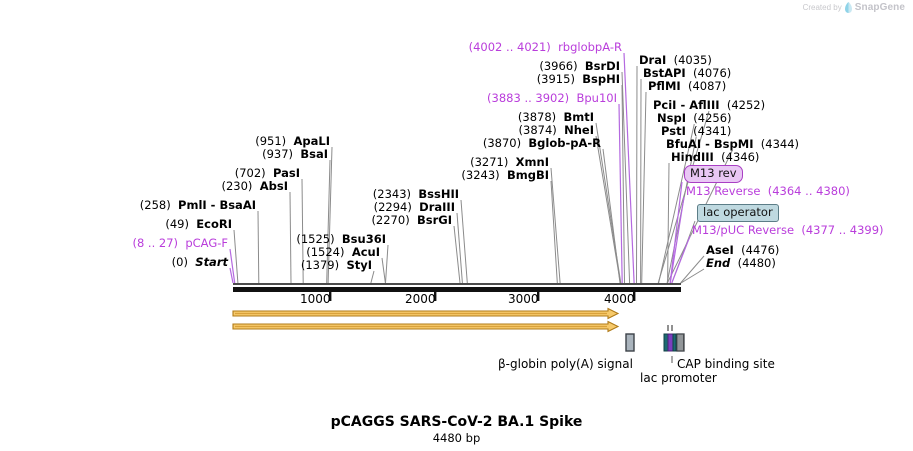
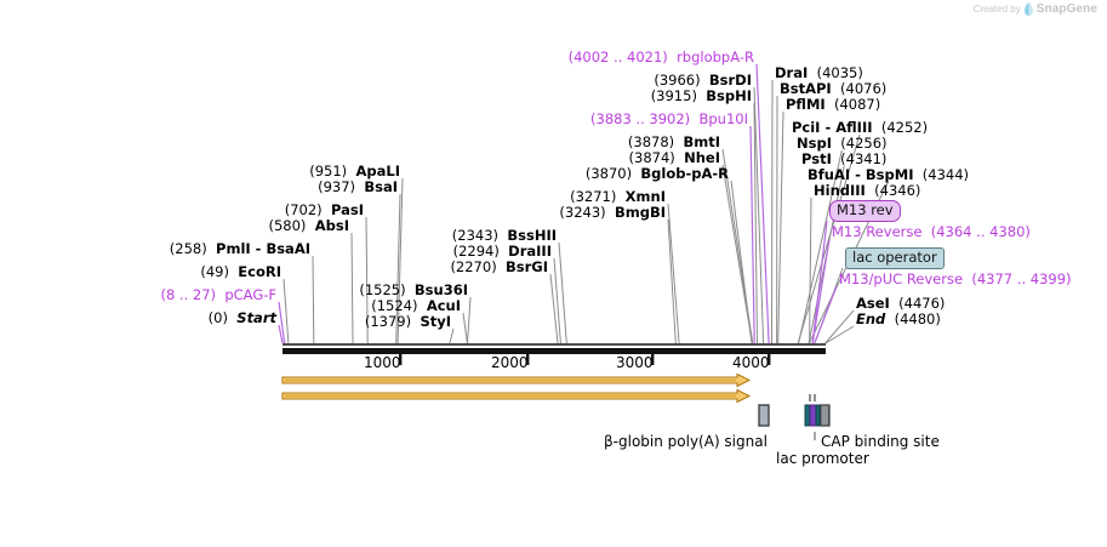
  Created by
  SnapGene
  (0) Start
  (8 .. 27) pCAG-F
  (49) EcoRI
  (258) PmlI - BsaAI
- (230) AbsI
+ (580) AbsI
  (702) PasI
  (937) BsaI
  (951) ApaLI
  (1379) StyI
  (1524) AcuI
  (1525) Bsu36I
  (2270) BsrGI
  (2294) DraIII
  (2343) BssHII
  (3243) BmgBI
  (3271) XmnI
  (3870) Bglob-pA-R
  (3874) NheI
  (3878) BmtI
  (3883 .. 3902) Bpu10I
  (3915) BspHI
  (3966) BsrDI
  (4002 .. 4021) rbglobpA-R
  DraI (4035)
  BstAPI (4076)
  PflMI (4087)
  PciI - AflIII (4252)
  NspI (4256)
  PstI (4341)
  BfuAI - BspMI (4344)
  HindIII (4346)
  M13 Reverse (4364 .. 4380)
  M13/pUC Reverse (4377 .. 4399)
  AseI (4476)
  End (4480)
  M13 rev
  lac operator
  1000
  2000
  3000
  4000
  β-globin poly(A) signal
  CAP binding site
  lac promoter
- pCAGGS SARS-CoV-2 BA.1 Spike
- 4480 bp
